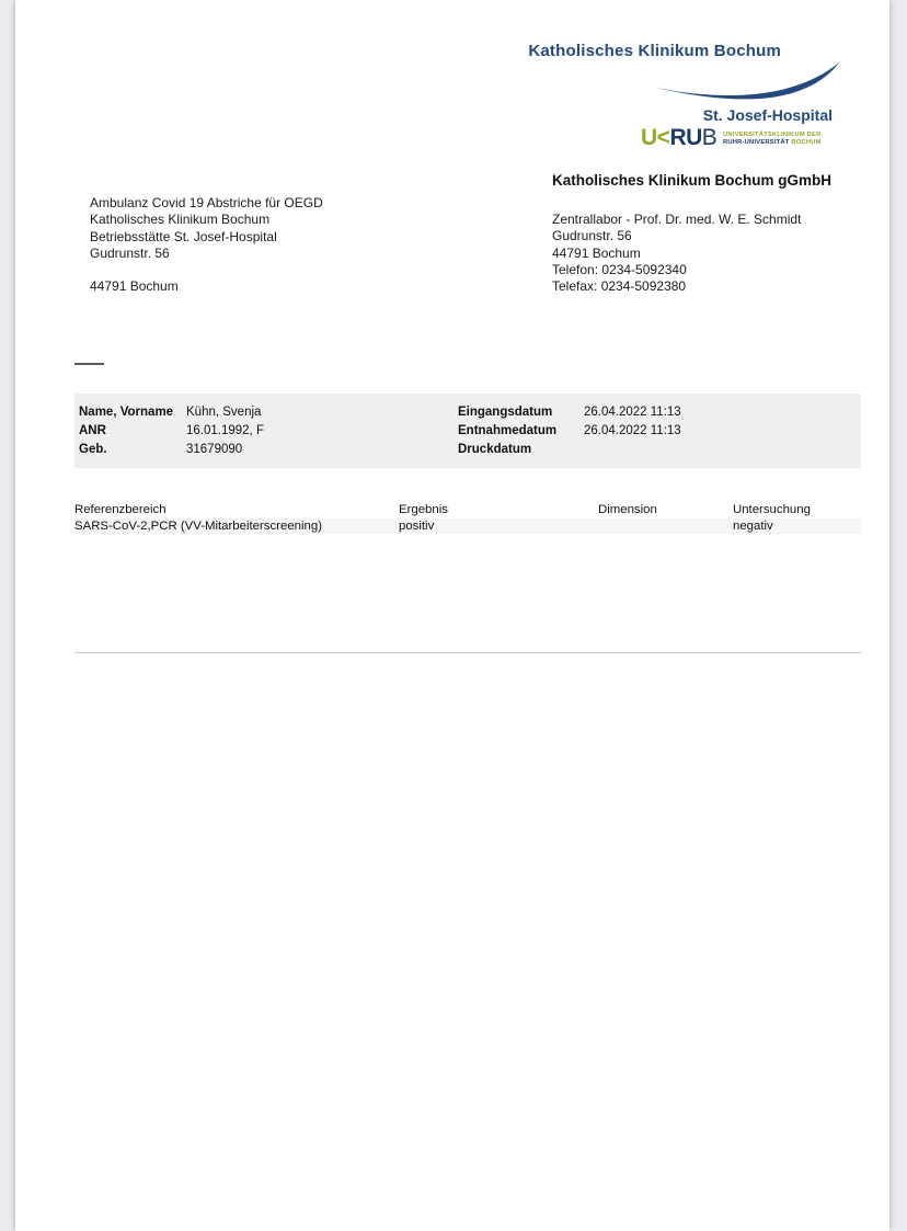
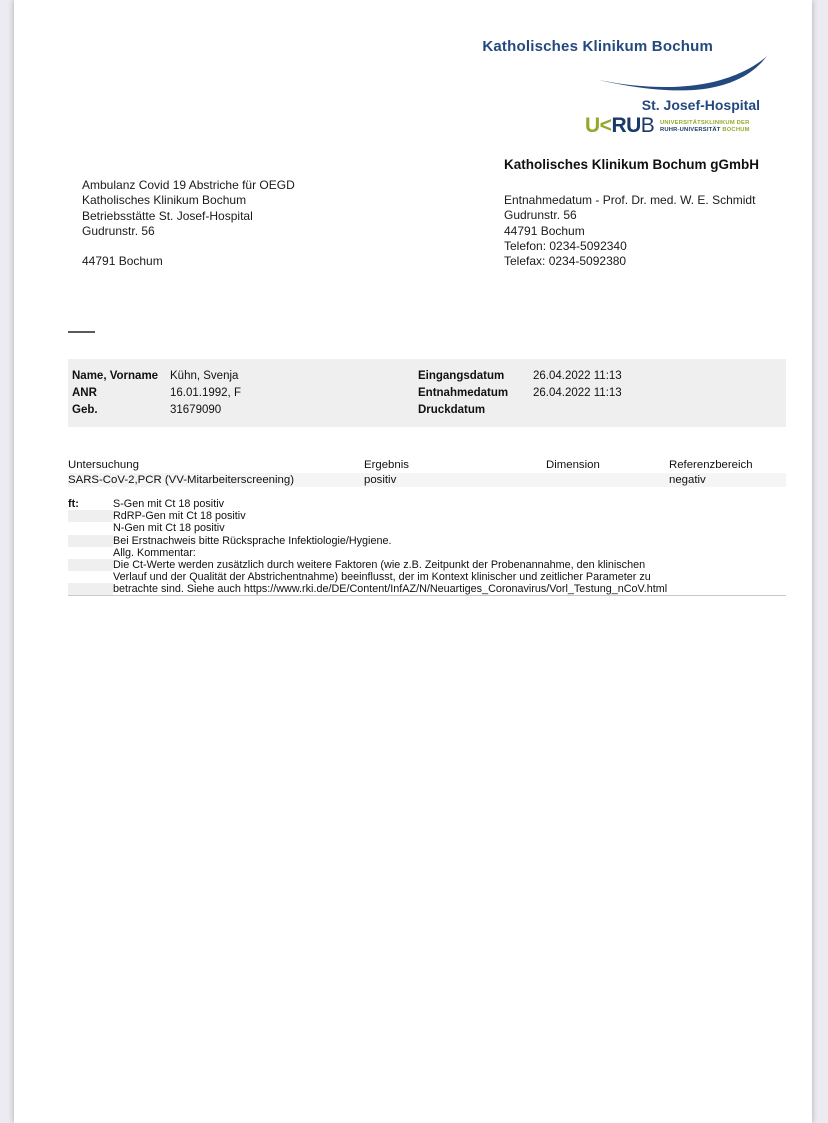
  Katholisches Klinikum Bochum
  St. Josef-Hospital
  U<RUB
  Katholisches Klinikum Bochum gGmbH
  Ambulanz Covid 19 Abstriche für OEGD
  Katholisches Klinikum Bochum
  Betriebsstätte St. Josef-Hospital
  Gudrunstr. 56
  44791 Bochum
- Zentrallabor - Prof. Dr. med. W. E. Schmidt
+ Entnahmedatum - Prof. Dr. med. W. E. Schmidt
  Gudrunstr. 56
  44791 Bochum
  Telefon: 0234-5092340
  Telefax: 0234-5092380
  Name, Vorname
  Kühn, Svenja
  Eingangsdatum
  26.04.2022 11:13
  ANR
  16.01.1992, F
  Entnahmedatum
  26.04.2022 11:13
  Geb.
  31679090
  Druckdatum
- Referenzbereich
+ Untersuchung
  Ergebnis
  Dimension
- Untersuchung
+ Referenzbereich
  SARS-CoV-2,PCR (VV-Mitarbeiterscreening)
  positiv
  negativ
+ ft:
+ S-Gen mit Ct 18 positiv
+ RdRP-Gen mit Ct 18 positiv
+ N-Gen mit Ct 18 positiv
+ Bei Erstnachweis bitte Rücksprache Infektiologie/Hygiene.
+ Allg. Kommentar:
+ Die Ct-Werte werden zusätzlich durch weitere Faktoren (wie z.B. Zeitpunkt der Probenannahme, den klinischen
+ Verlauf und der Qualität der Abstrichentnahme) beeinflusst, der im Kontext klinischer und zeitlicher Parameter zu
+ betrachte sind. Siehe auch https://www.rki.de/DE/Content/InfAZ/N/Neuartiges_Coronavirus/Vorl_Testung_nCoV.html
